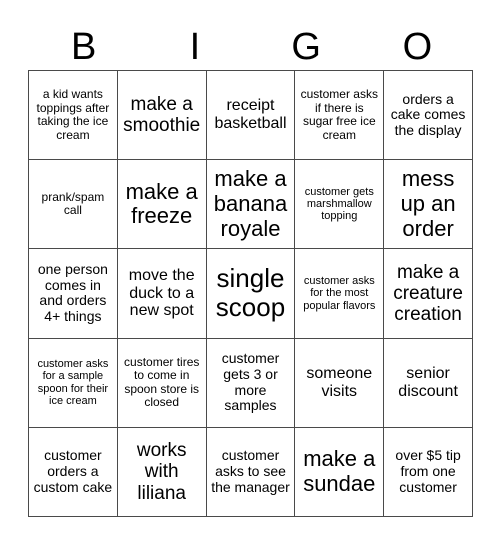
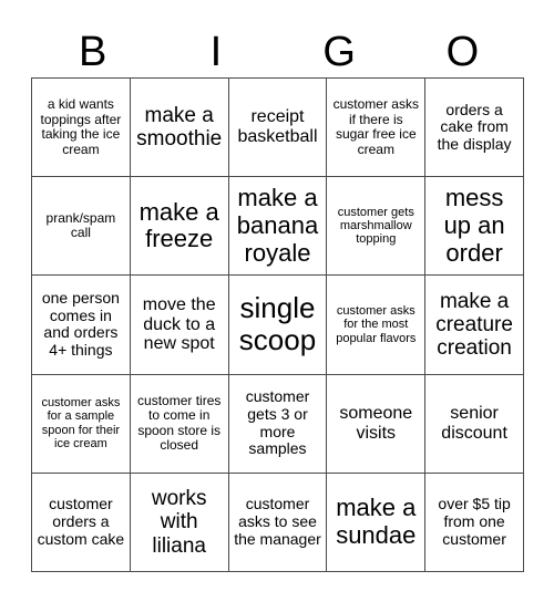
  B
  I
  G
  O
  a kid wants toppings after taking the ice cream
  make a smoothie
  receipt basketball
  customer asks if there is sugar free ice cream
- orders a cake comes the display
+ orders a cake from the display
  prank/spam call
  make a freeze
  make a banana royale
  customer gets marshmallow topping
  mess up an order
  one person comes in and orders 4+ things
  move the duck to a new spot
  single scoop
  customer asks for the most popular flavors
  make a creature creation
  customer asks for a sample spoon for their ice cream
  customer tires to come in spoon store is closed
  customer gets 3 or more samples
  someone visits
  senior discount
  customer orders a custom cake
  works with liliana
  customer asks to see the manager
  make a sundae
  over $5 tip from one customer
